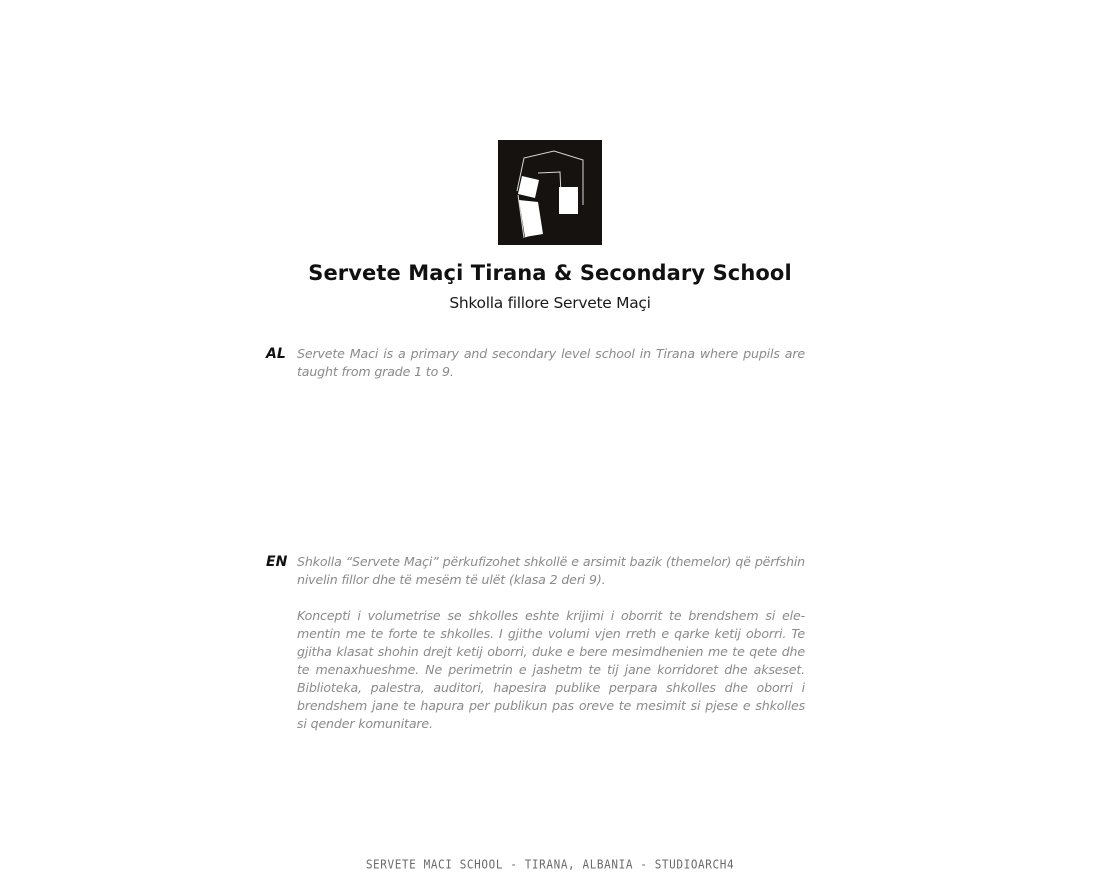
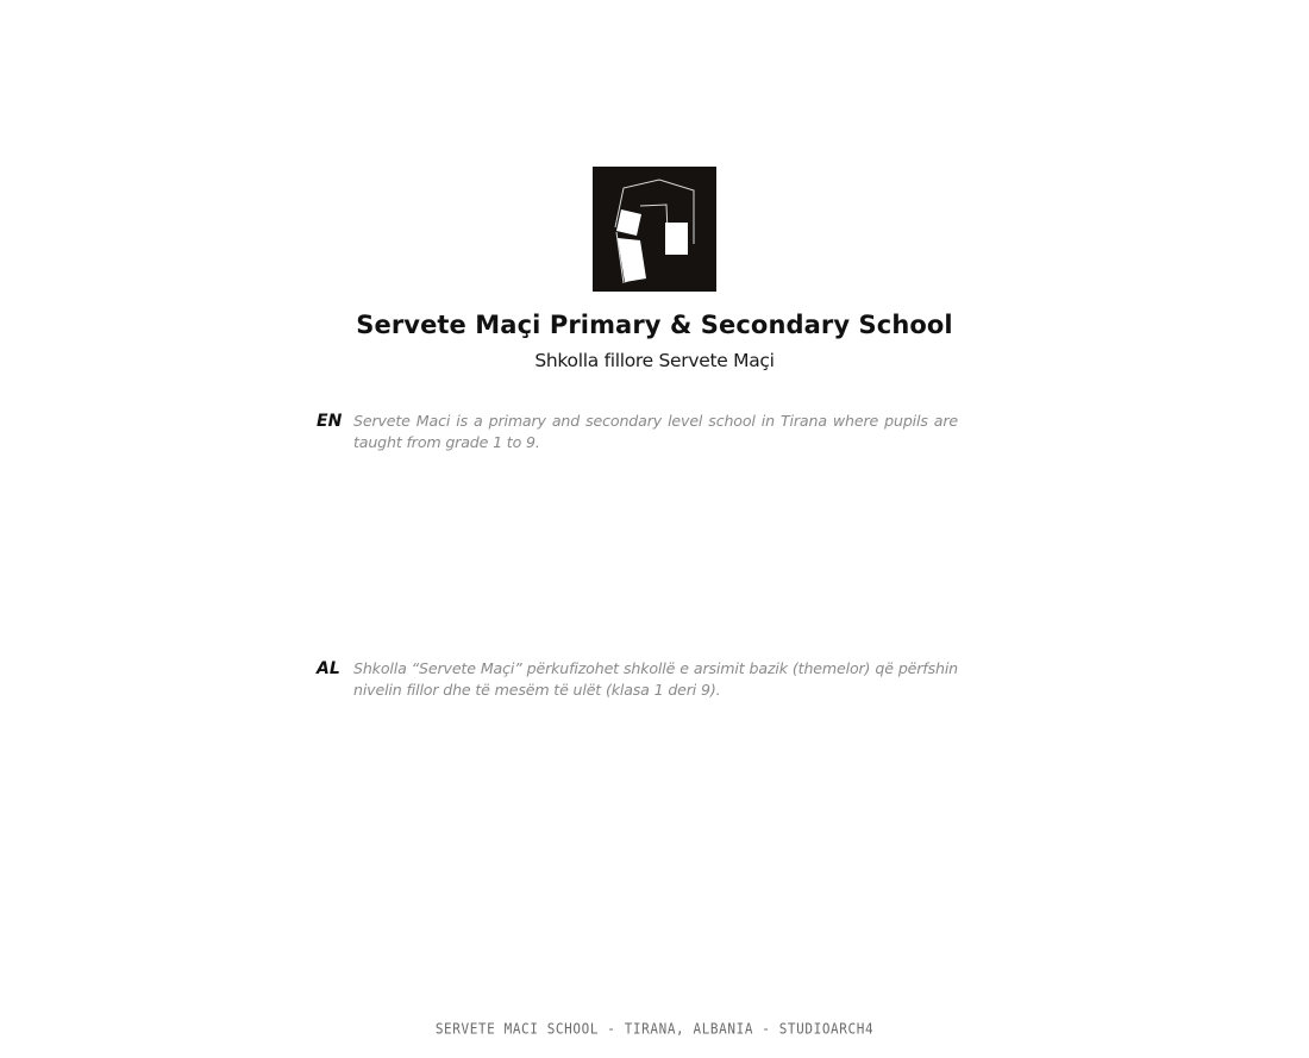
- Servete Maçi Tirana & Secondary School
+ Servete Maçi Primary & Secondary School
  Shkolla fillore Servete Maçi
- AL
+ EN
  Servete Maci is a primary and secondary level school in Tirana where pupils are taught from grade 1 to 9.
- EN
+ AL
- Shkolla “Servete Maçi” përkufizohet shkollë e arsimit bazik (themelor) që përfshin nivelin fillor dhe të mesëm të ulët (klasa 2 deri 9).
+ Shkolla “Servete Maçi” përkufizohet shkollë e arsimit bazik (themelor) që përfshin nivelin fillor dhe të mesëm të ulët (klasa 1 deri 9).
- Koncepti i volumetrise se shkolles eshte krijimi i oborrit te brendshem si ele-mentin me te forte te shkolles. I gjithe volumi vjen rreth e qarke ketij oborri. Te gjitha klasat shohin drejt ketij oborri, duke e bere mesimdhenien me te qete dhe te menaxhueshme. Ne perimetrin e jashetm te tij jane korridoret dhe akseset. Biblioteka, palestra, auditori, hapesira publike perpara shkolles dhe oborri i brendshem jane te hapura per publikun pas oreve te mesimit si pjese e shkolles si qender komunitare.
  SERVETE MACI SCHOOL - TIRANA, ALBANIA - STUDIOARCH4
